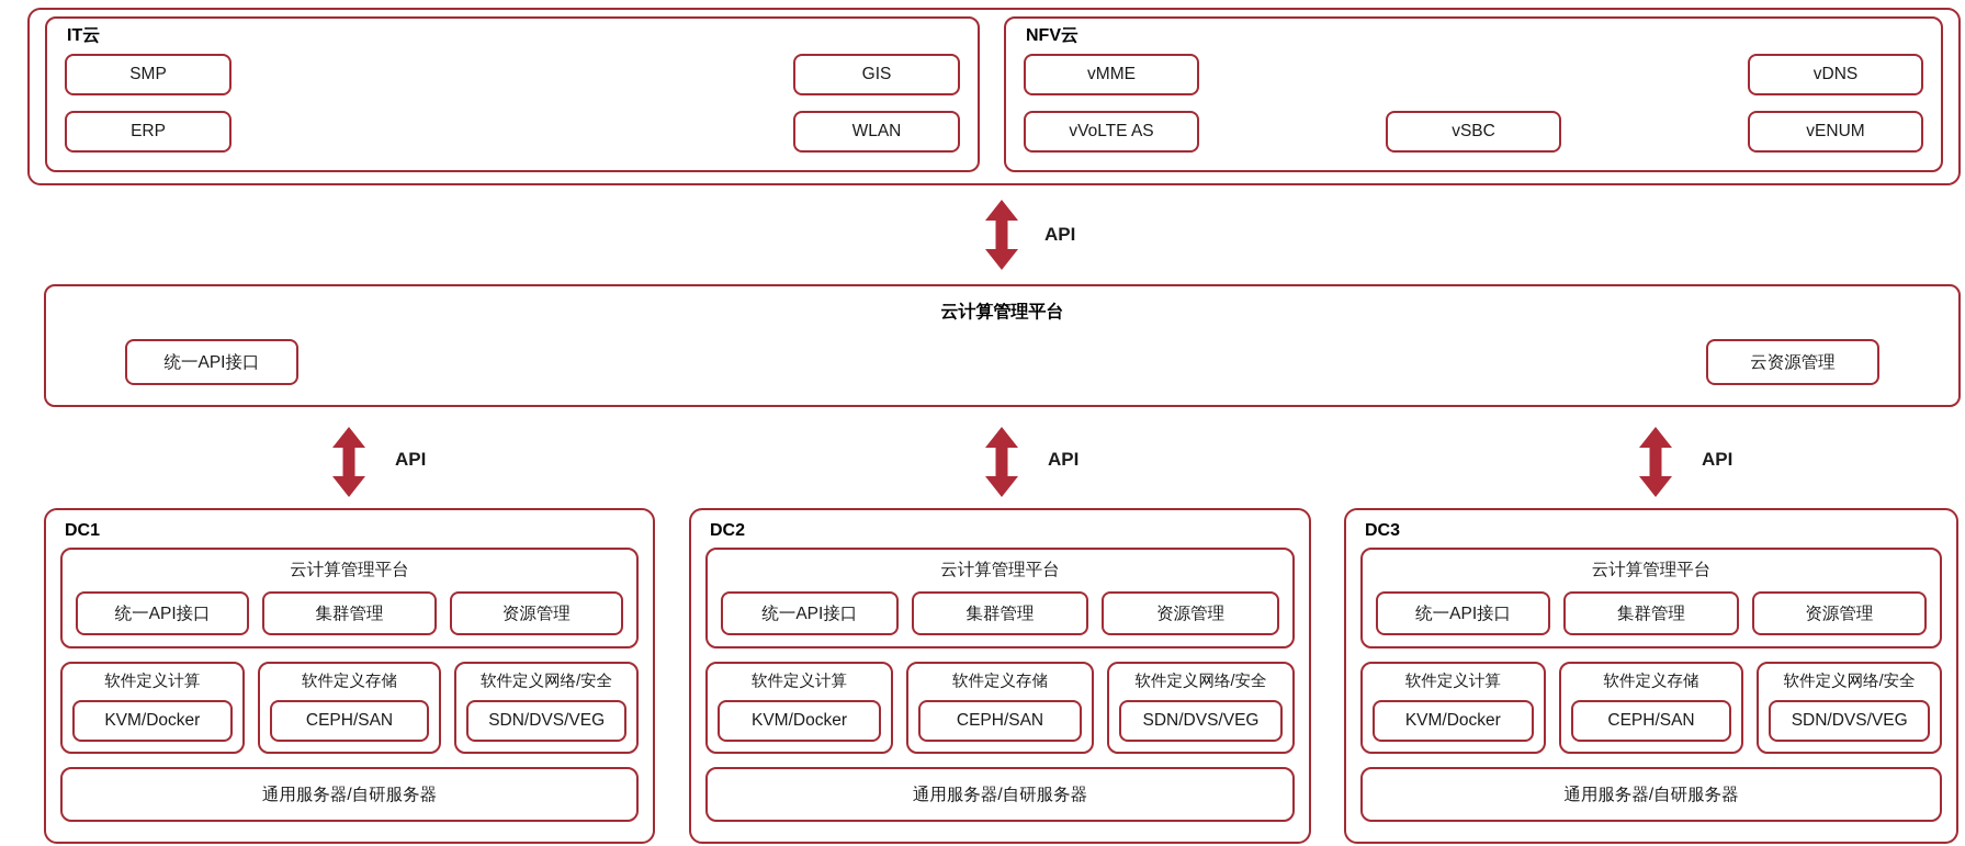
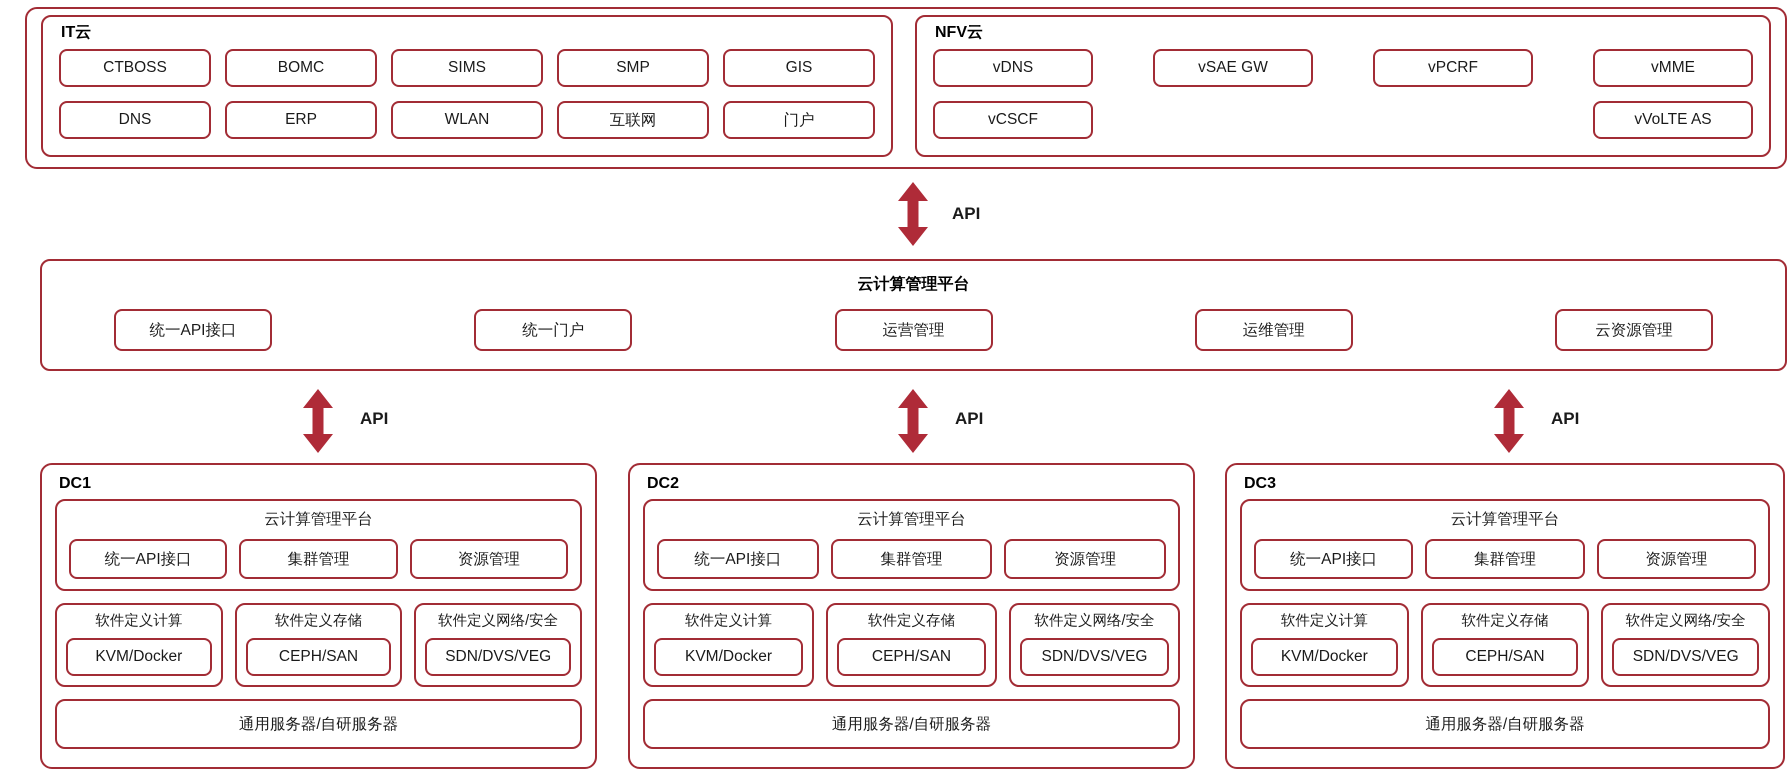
  IT云
+ CTBOSS
+ BOMC
+ SIMS
  SMP
  GIS
+ DNS
  ERP
  WLAN
+ 互联网
+ 门户
  NFV云
- vMME
+ vDNS
+ vSAE GW
+ vPCRF
- vDNS
+ vMME
+ vCSCF
  vVoLTE AS
- vSBC
- vENUM
  API
  云计算管理平台
  统一API接口
+ 统一门户
+ 运营管理
+ 运维管理
  云资源管理
  API
  API
  API
  DC1
  云计算管理平台
  统一API接口
  集群管理
  资源管理
  软件定义计算
  KVM/Docker
  软件定义存储
  CEPH/SAN
  软件定义网络/安全
  SDN/DVS/VEG
  通用服务器/自研服务器
  DC2
  云计算管理平台
  统一API接口
  集群管理
  资源管理
  软件定义计算
  KVM/Docker
  软件定义存储
  CEPH/SAN
  软件定义网络/安全
  SDN/DVS/VEG
  通用服务器/自研服务器
  DC3
  云计算管理平台
  统一API接口
  集群管理
  资源管理
  软件定义计算
  KVM/Docker
  软件定义存储
  CEPH/SAN
  软件定义网络/安全
  SDN/DVS/VEG
  通用服务器/自研服务器
